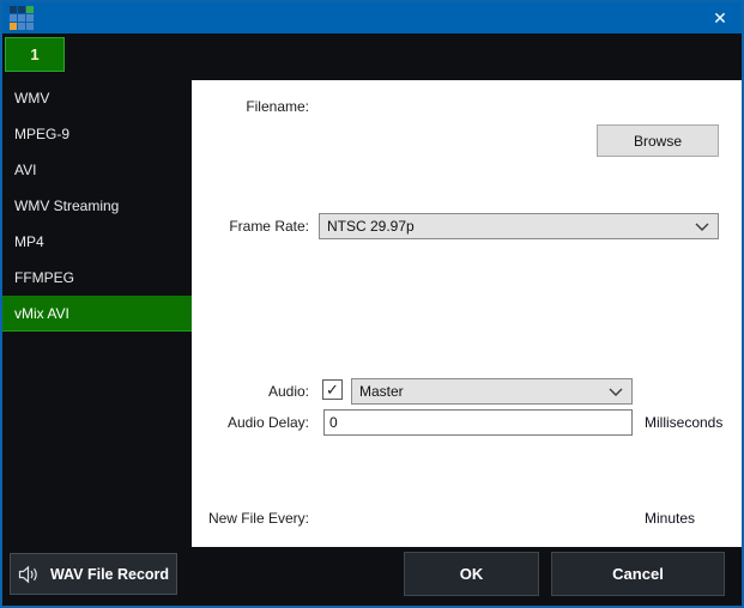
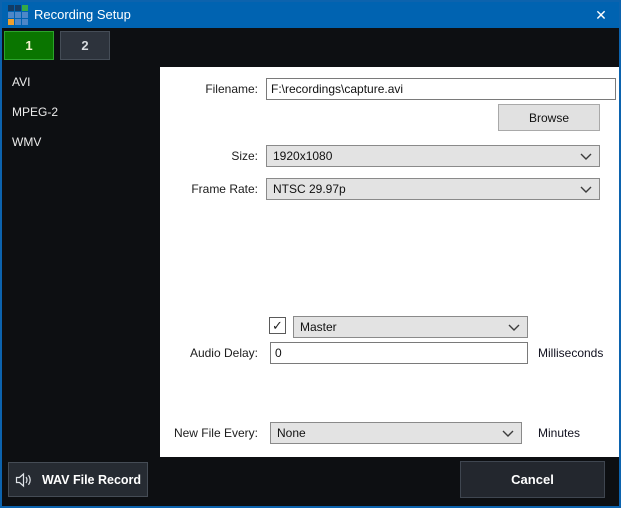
+ Recording Setup
  ✕
  1
+ 2
- WMV
+ AVI
- MPEG-9
+ MPEG-2
- AVI
+ WMV
- WMV Streaming
- MP4
- FFMPEG
- vMix AVI
  Filename:
+ F:\recordings\capture.avi
  Browse
+ Size:
+ 1920x1080
  Frame Rate:
  NTSC 29.97p
- Audio:
  ✓
  Master
  Audio Delay:
  0
  Milliseconds
  New File Every:
+ None
  Minutes
  WAV File Record
- OK
  Cancel
